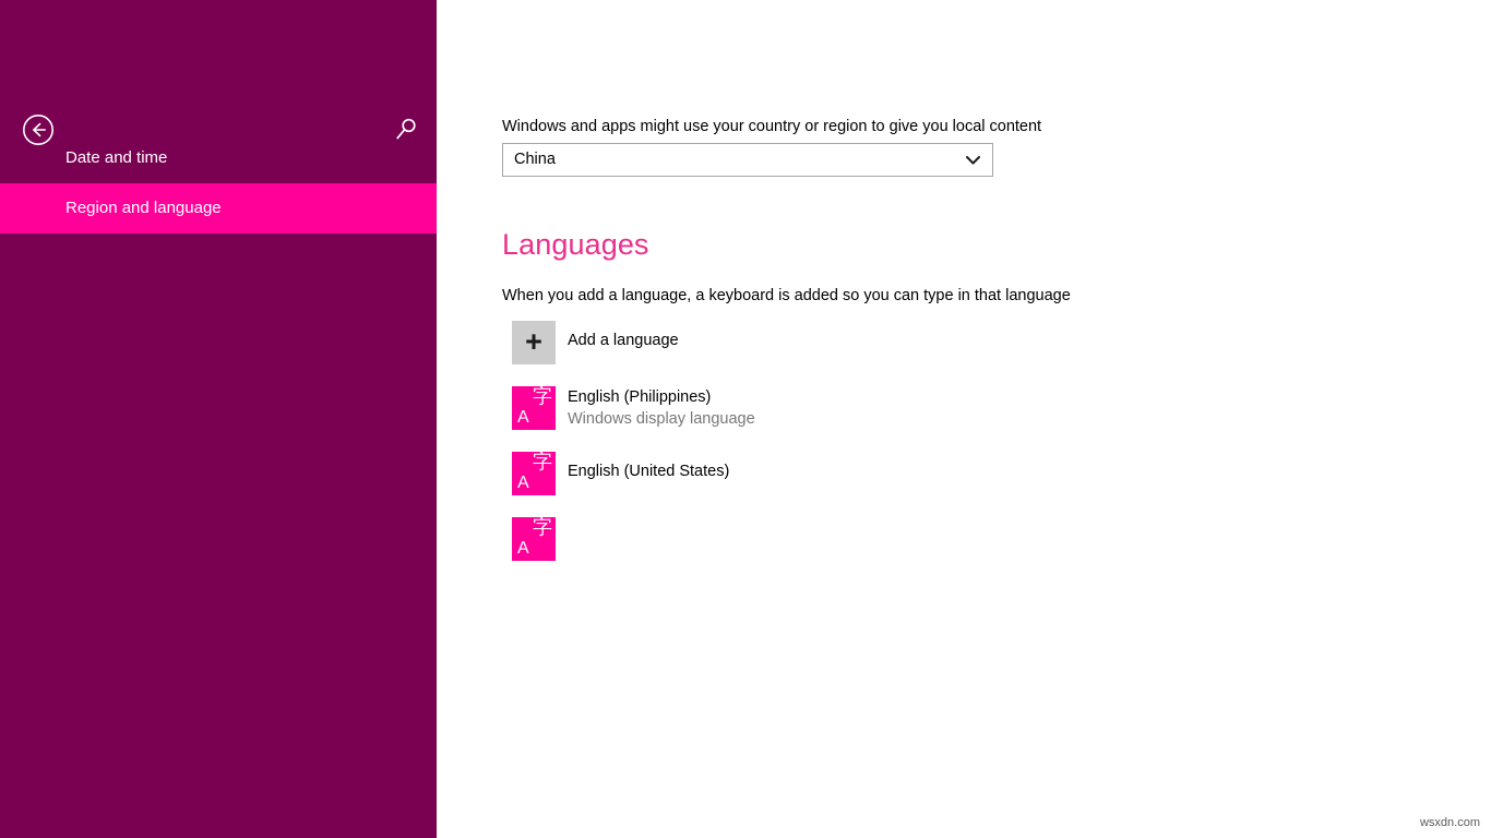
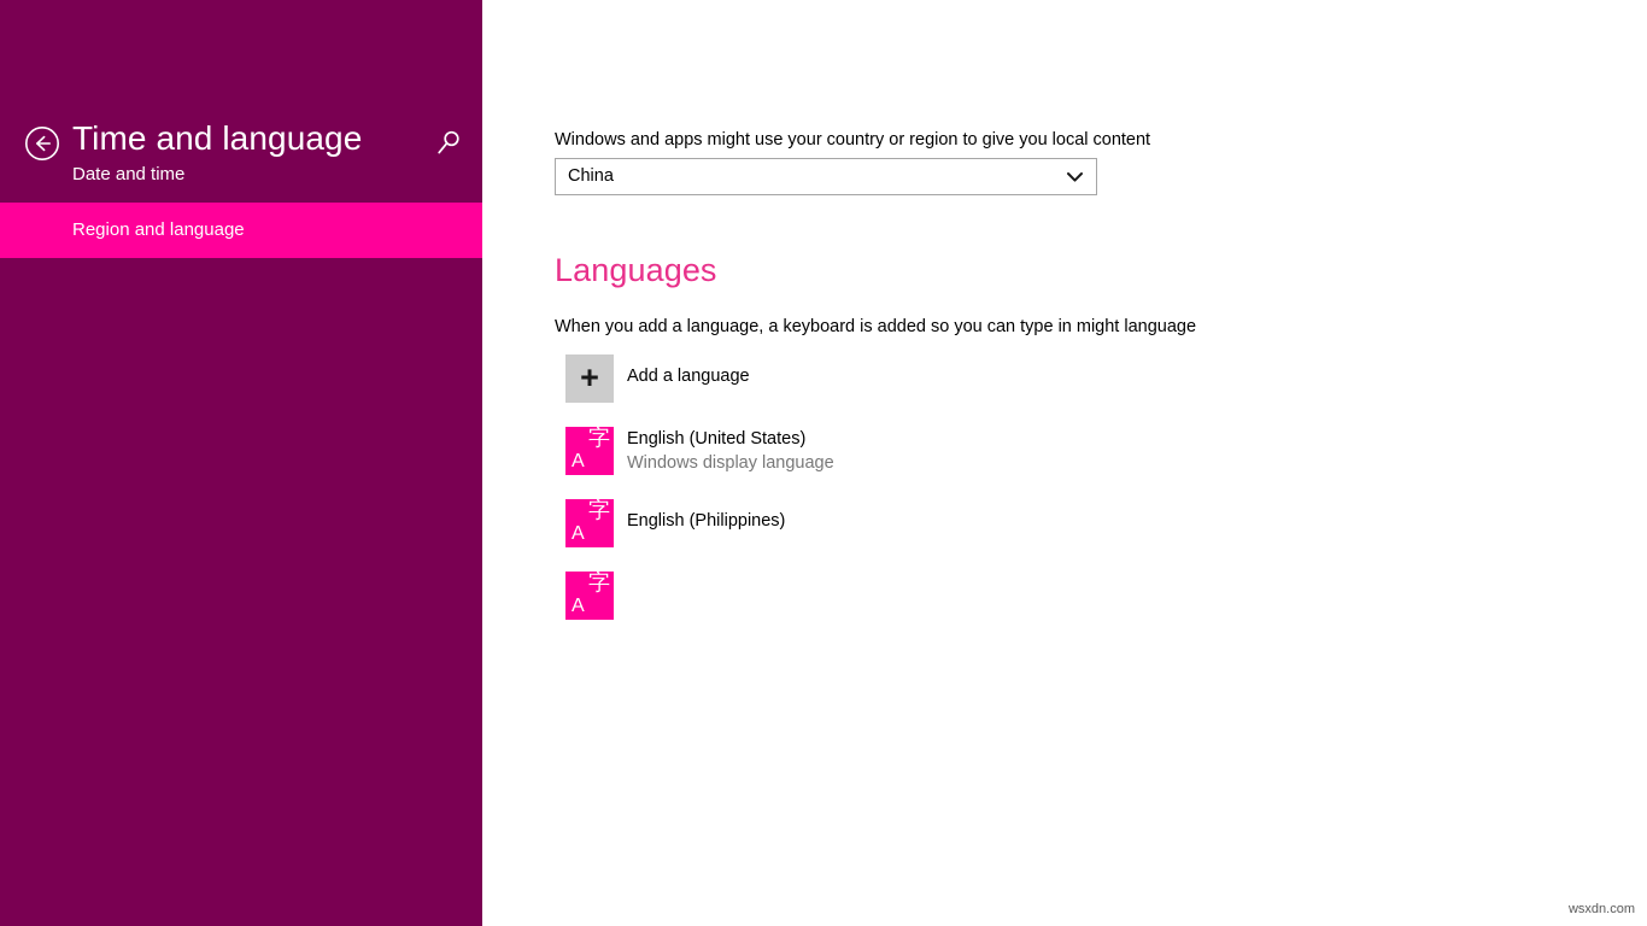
+ Time and language
  Date and time
  Region and language
  Windows and apps might use your country or region to give you local content
  China
  Languages
- When you add a language, a keyboard is added so you can type in that language
+ When you add a language, a keyboard is added so you can type in might language
  +
  Add a language
  字
  A
- English (Philippines)
+ English (United States)
  Windows display language
  字
  A
- English (United States)
+ English (Philippines)
  字
  A
  wsxdn.com
